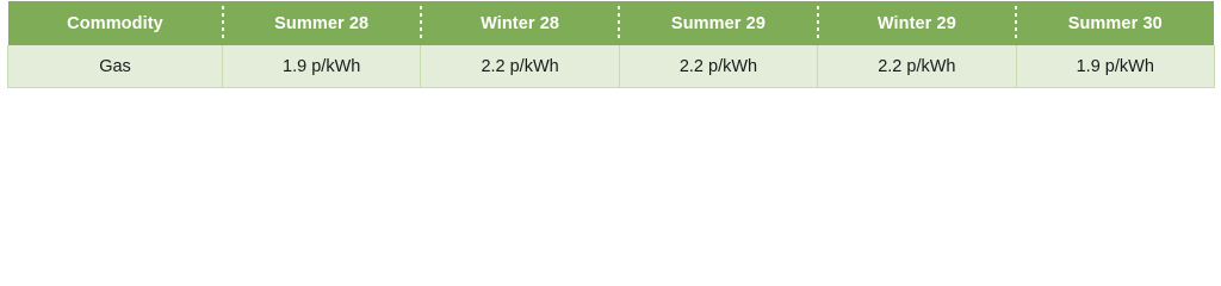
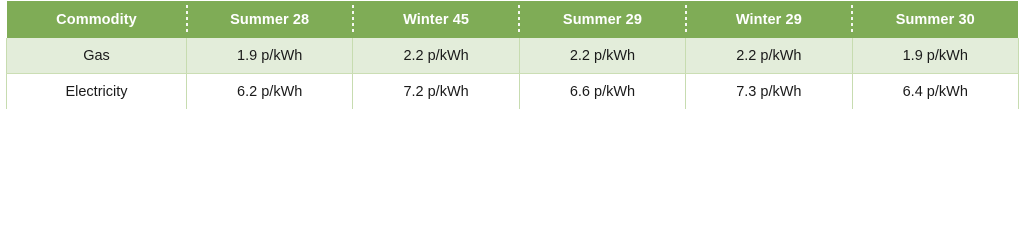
- Commodity	Summer 28	Winter 28	Summer 29	Winter 29	Summer 30
+ Commodity	Summer 28	Winter 45	Summer 29	Winter 29	Summer 30
  Gas	1.9 p/kWh	2.2 p/kWh	2.2 p/kWh	2.2 p/kWh	1.9 p/kWh
+ Electricity	6.2 p/kWh	7.2 p/kWh	6.6 p/kWh	7.3 p/kWh	6.4 p/kWh
